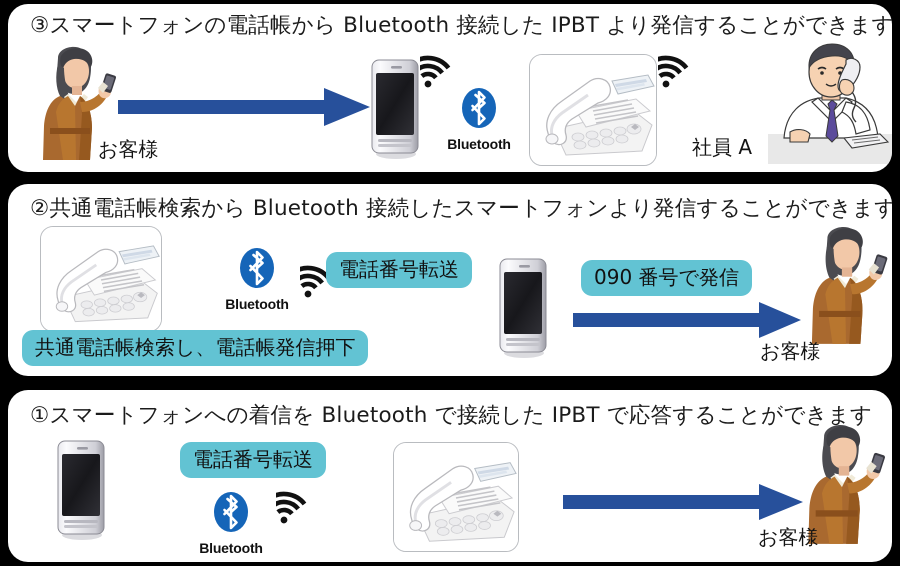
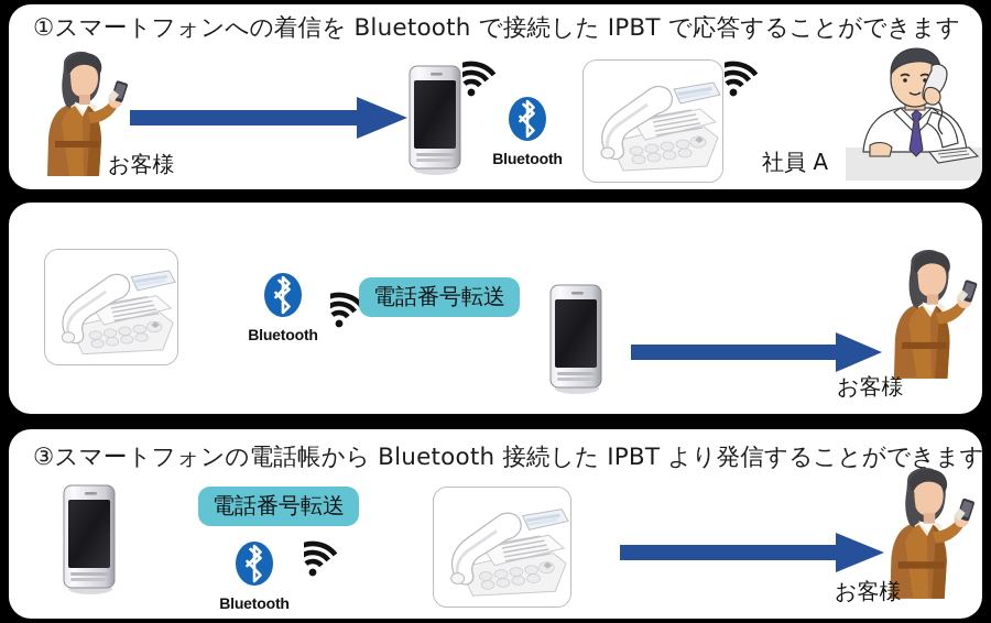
- ③スマートフォンの電話帳から Bluetooth 接続した IPBT より発信することができます
+ ①スマートフォンへの着信を Bluetooth で接続した IPBT で応答することができます
  お客様
  Bluetooth
  社員 A
- ②共通電話帳検索から Bluetooth 接続したスマートフォンより発信することができます
  Bluetooth
  電話番号転送
- 共通電話帳検索し、電話帳発信押下
- 090 番号で発信
  お客様
- ①スマートフォンへの着信を Bluetooth で接続した IPBT で応答することができます
+ ③スマートフォンの電話帳から Bluetooth 接続した IPBT より発信することができます
  電話番号転送
  Bluetooth
  お客様
